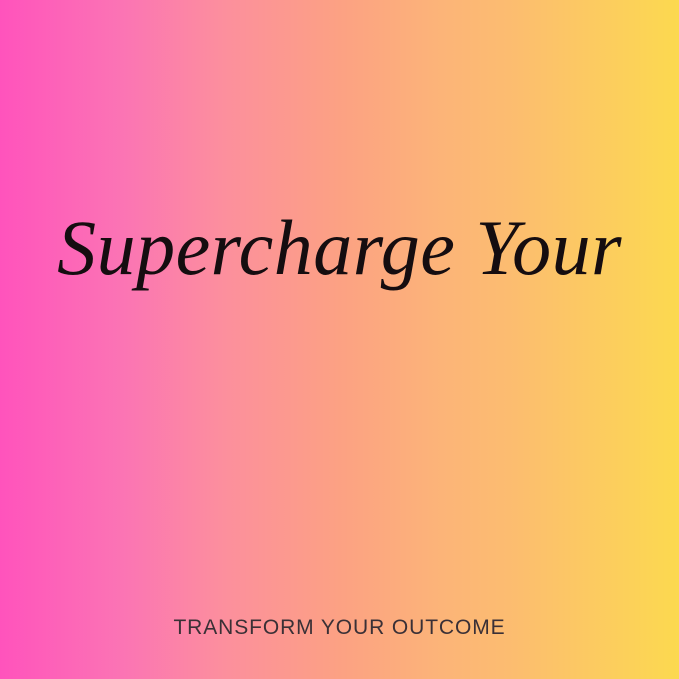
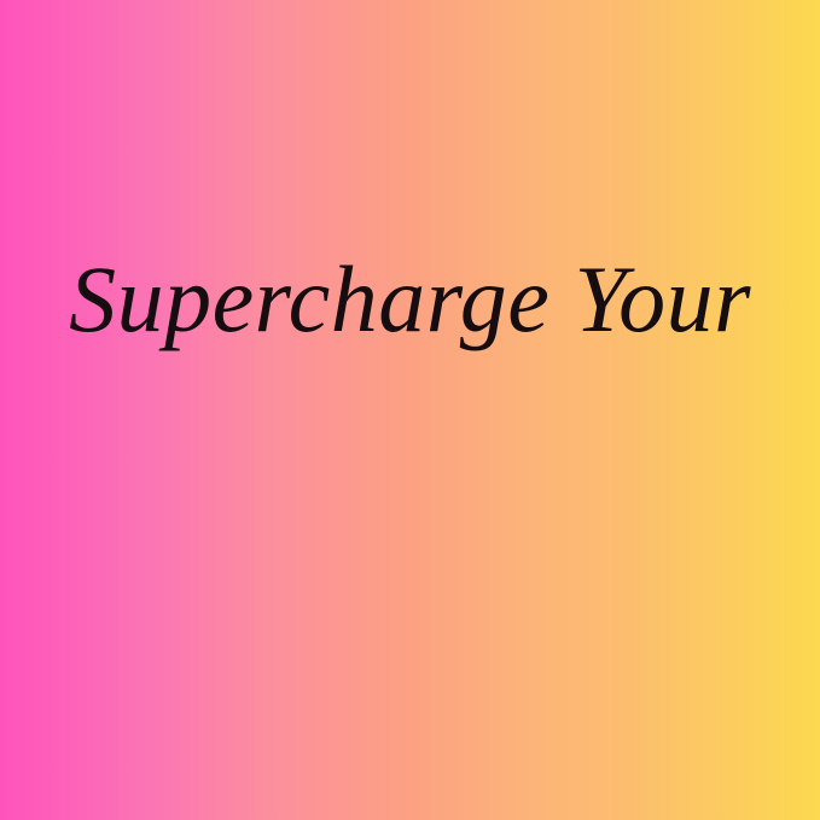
  Supercharge Your
- TRANSFORM YOUR OUTCOME
